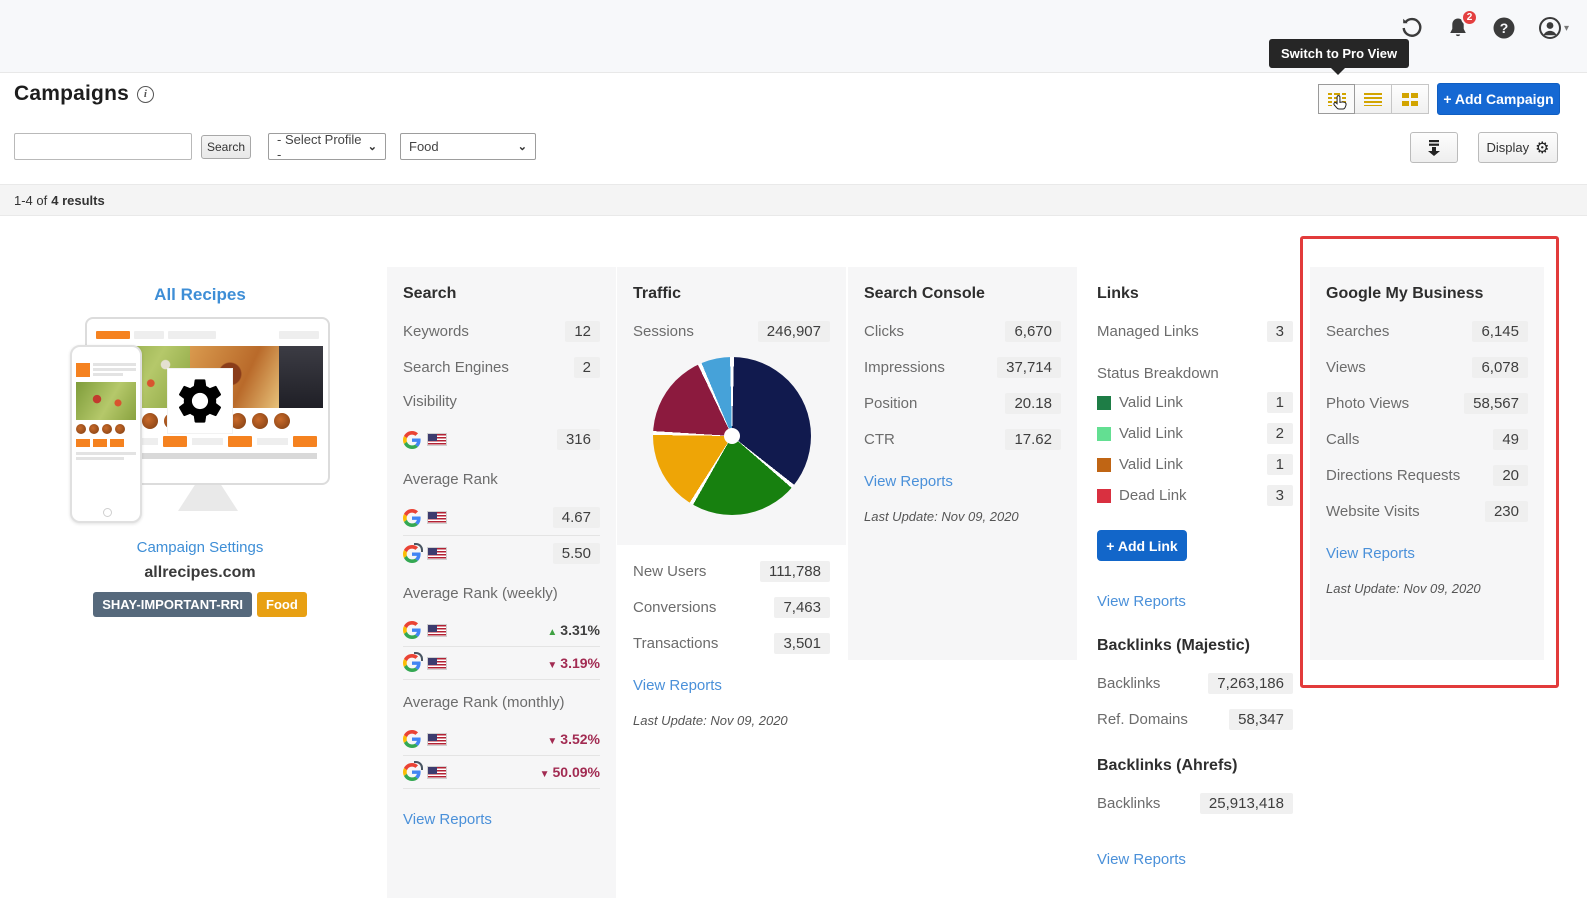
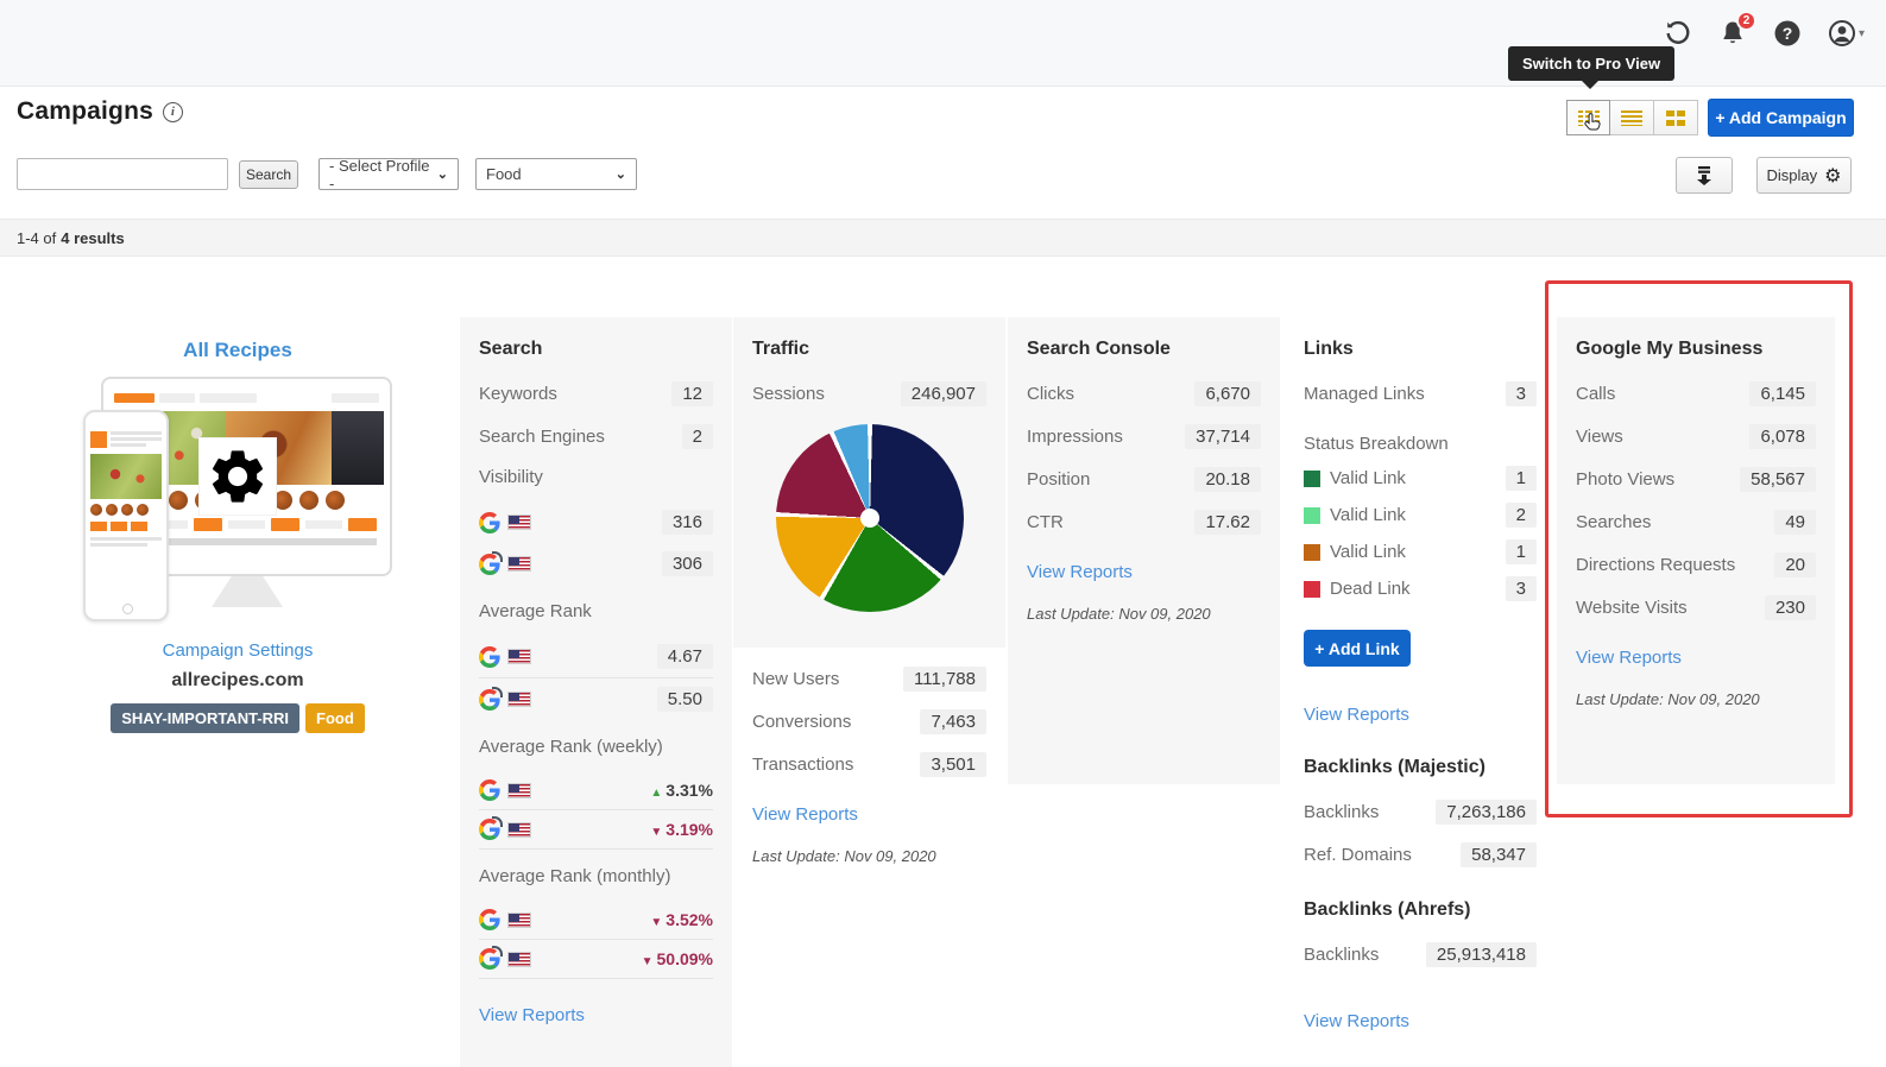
  2
  ?
  ▾
  Switch to Pro View
  Campaigns
  i
  + Add Campaign
  Search
  - Select Profile -
  ⌄
  Food
  ⌄
  Display
  ⚙
  1-4 of
  4 results
  All Recipes
  Campaign Settings
  allrecipes.com
  SHAY-IMPORTANT-RRI
  Food
  Search
  Keywords
  12
  Search Engines
  2
  Visibility
  316
+ 306
  Average Rank
  4.67
  5.50
  Average Rank (weekly)
  ▲ 3.31%
  ▼ 3.19%
  Average Rank (monthly)
  ▼ 3.52%
  ▼ 50.09%
  View Reports
  Traffic
  Sessions
  246,907
  New Users
  111,788
  Conversions
  7,463
  Transactions
  3,501
  View Reports
  Last Update: Nov 09, 2020
  Search Console
  Clicks
  6,670
  Impressions
  37,714
  Position
  20.18
  CTR
  17.62
  View Reports
  Last Update: Nov 09, 2020
  Links
  Managed Links
  3
  Status Breakdown
  Valid Link
  1
  Valid Link
  2
  Valid Link
  1
  Dead Link
  3
  + Add Link
  View Reports
  Backlinks (Majestic)
  Backlinks
  7,263,186
  Ref. Domains
  58,347
  Backlinks (Ahrefs)
  Backlinks
  25,913,418
  View Reports
  Google My Business
- Searches
+ Calls
  6,145
  Views
  6,078
  Photo Views
  58,567
- Calls
+ Searches
  49
  Directions Requests
  20
  Website Visits
  230
  View Reports
  Last Update: Nov 09, 2020
